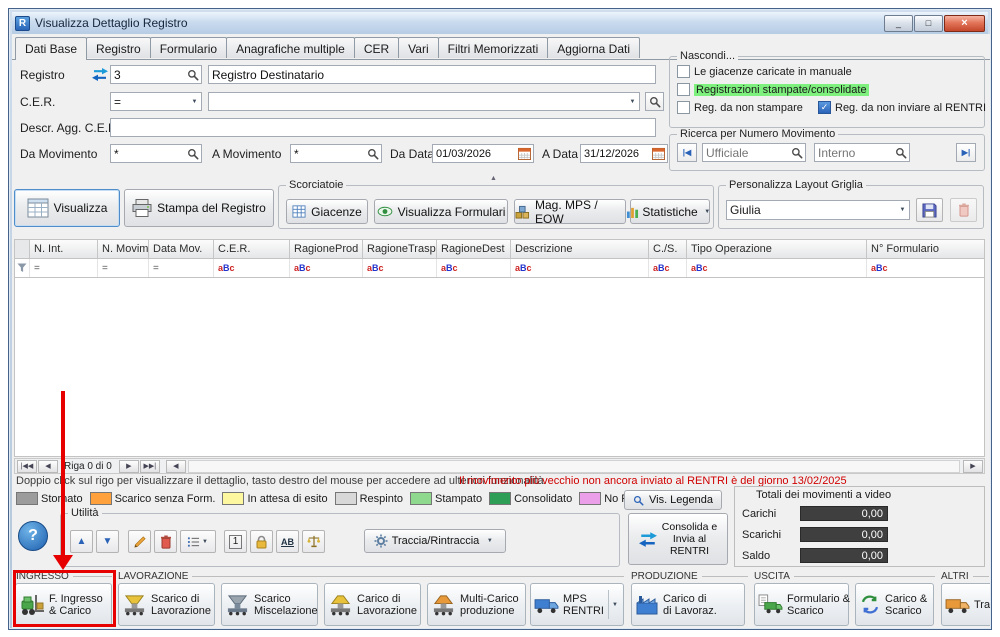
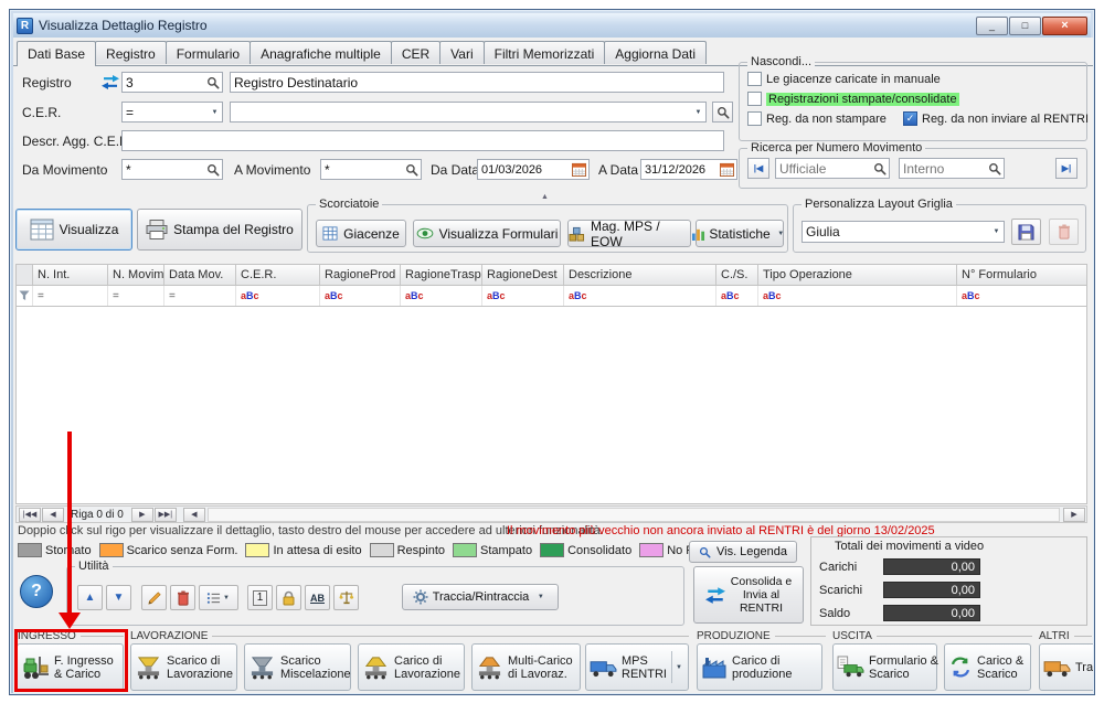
  R
  Visualizza Dettaglio Registro
  _
  □
  ×
  Dati Base
  Registro
  Formulario
  Anagrafiche multiple
  CER
  Vari
  Filtri Memorizzati
  Aggiorna Dati
  Registro
  3
  Registro Destinatario
  C.E.R.
  =
  Descr. Agg. C.E.
  Da Movimento
  *
  A Movimento
  *
  Da Data
  01/03/2026
  A Data
  31/12/2026
  Nascondi...
  Le giacenze caricate in manuale
  Registrazioni stampate/consolidate
  Reg. da non stampare
  ✓
  Reg. da non inviare al RENTRI
  Ricerca per Numero Movimento
  |◀
  Ufficiale
  Interno
  ▶|
  Visualizza
  Stampa del Registro
  Scorciatoie
  Giacenze
  Visualizza Formulari
  Mag. MPS / EOW
  Statistiche
  Personalizza Layout Griglia
  Giulia
  N. Int.
  Data Mov.
  C.E.R.
  RagioneProd
  RagioneTrasp
  RagioneDest
  Descrizione
  C./S.
  Tipo Operazione
  N° Formulario
  =
  =
  =
  a
  B
  c
  a
  B
  c
  a
  B
  c
  a
  B
  c
  a
  B
  c
  a
  B
  c
  a
  B
  c
  a
  B
  c
  Riga 0 di 0
  Doppio cck sul rigo per visualizzare il dettaglio, tasto destro del mouse per accedere ad ulteriori funzionalità.
  Il movimento più vecchio non ancora inviato al RENTRI è del giorno 13/02/2025
  Storato
  Scarico senza Form.
  In attesa di esito
  Respinto
  Stampato
  Consolidato
  Vis. Legenda
  Totali dei movimenti a video
  Carichi
  0,00
  Scarichi
  0,00
  Saldo
  0,00
  Consolida e
  Invia al
  RENTRI
  ?
  Utilità
  ▲
  ▼
  1
  AB
  Traccia/Rintraccia
  INGRESSO
  LAVORAZIONE
  PRODUZIONE
  USCITA
  ALTRI
  F. Ingresso
  & Carico
  Scarico di
  Lavorazione
  Scarico
  Miscelazione
  Carico di
  Lavorazione
  Multi-Carico
- produzione
+ di Lavoraz.
  MPS
  RENTRI
  Carico di
- di Lavoraz.
+ produzione
  Formulario &
  Scarico
  Carico &
  Scarico
  Tra
